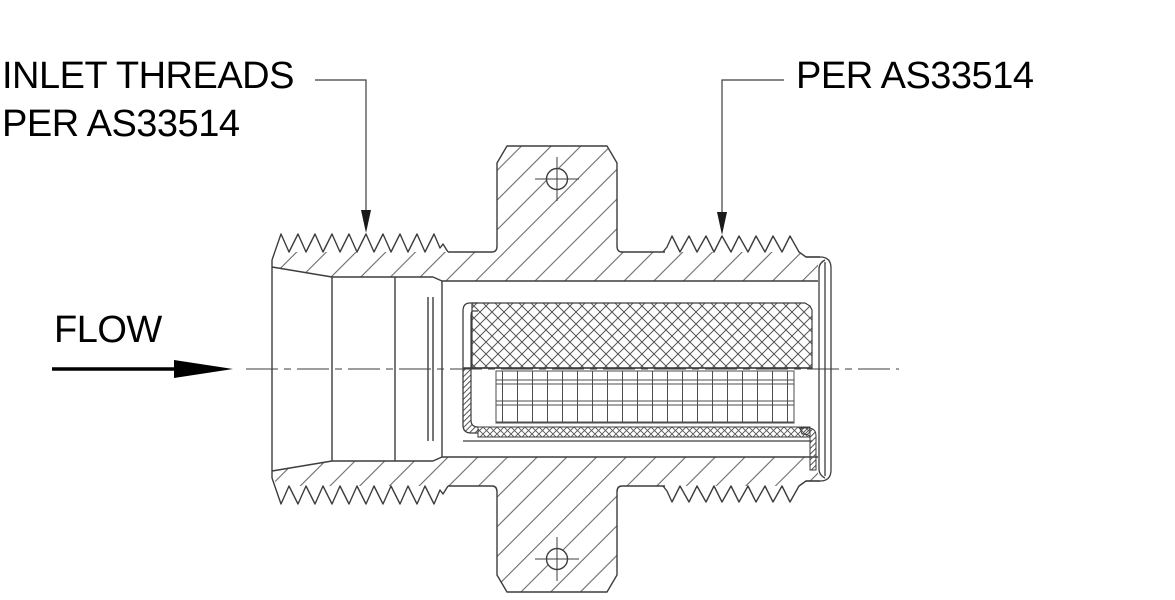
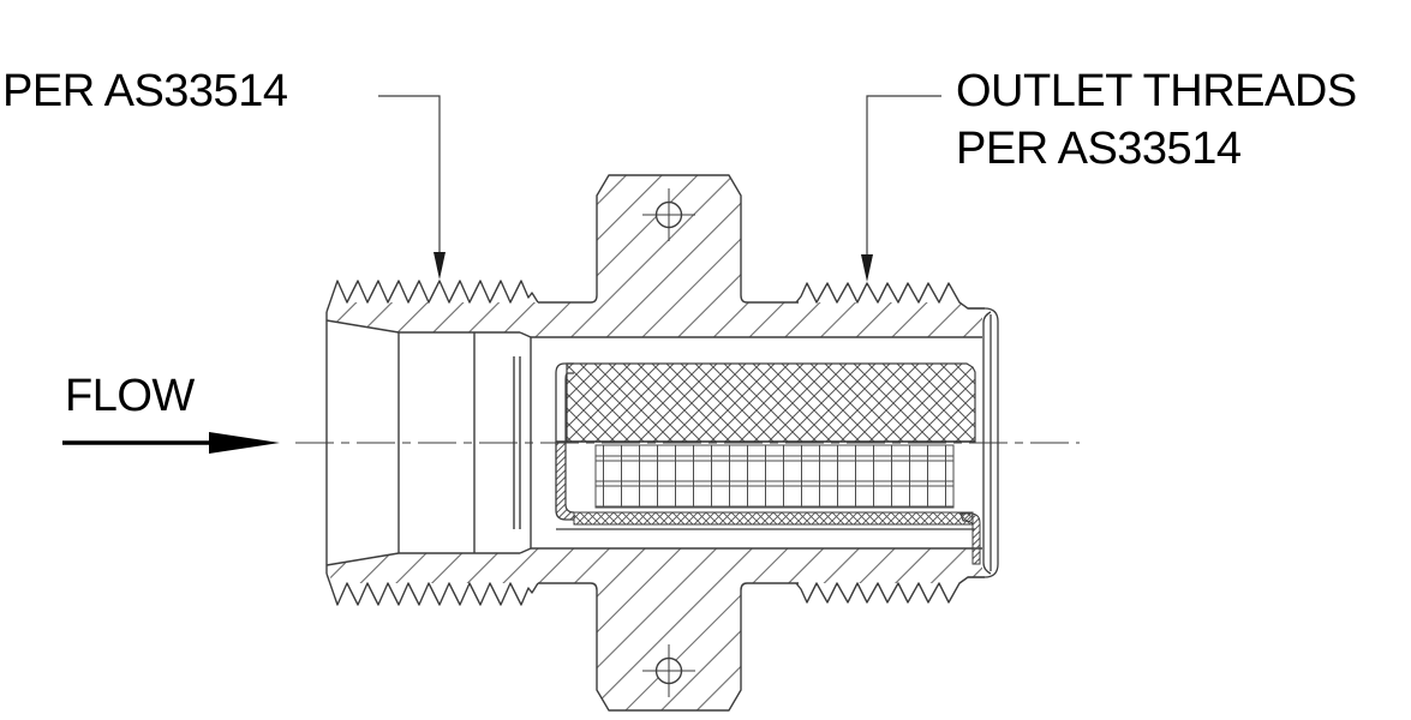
- INLET THREADS
  PER AS33514
+ OUTLET THREADS
  PER AS33514
  FLOW
